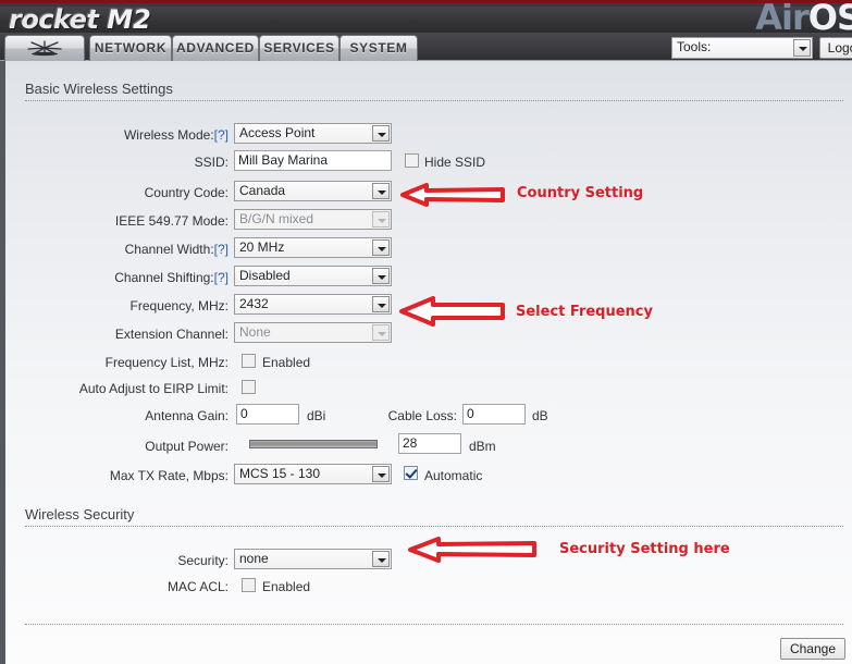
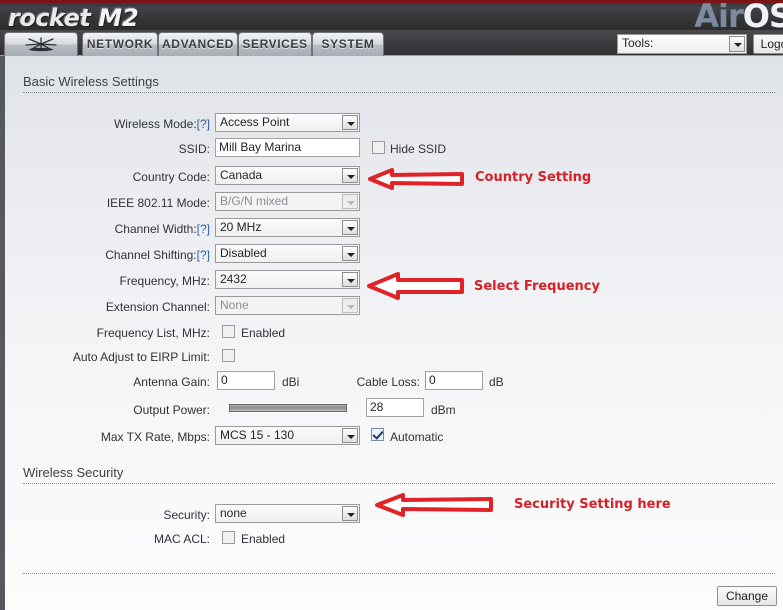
  rocket M2
  AirOS
  NETWORK
  ADVANCED
  SERVICES
  SYSTEM
  Tools:
  Basic Wireless Settings
  Wireless Mode:[?]
  Access Point
  SSID:
  Mill Bay Marina
  Hide SSID
  Country Code:
  Canada
- IEEE 549.77 Mode:
+ IEEE 802.11 Mode:
  B/G/N mixed
  Channel Width:[?]
  20 MHz
  Channel Shifting:[?]
  Disabled
  Frequency, MHz:
  2432
  Extension Channel:
  None
  Frequency List, MHz:
  Enabled
  Auto Adjust to EIRP Limit:
  Antenna Gain:
  0
  dBi
  Cable Loss:
  0
  dB
  Output Power:
  28
  dBm
  Max TX Rate, Mbps:
  MCS 15 - 130
  Automatic
  Wireless Security
  Security:
  none
  MAC ACL:
  Enabled
  Change
  Country Setting
  Select Frequency
  Security Setting here
